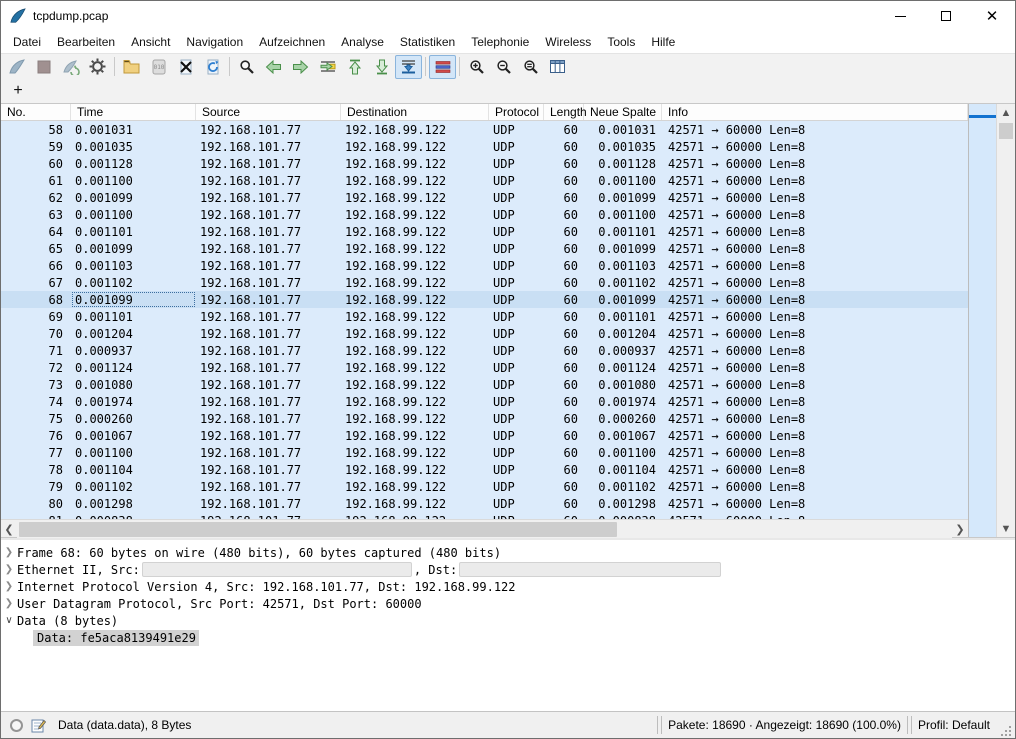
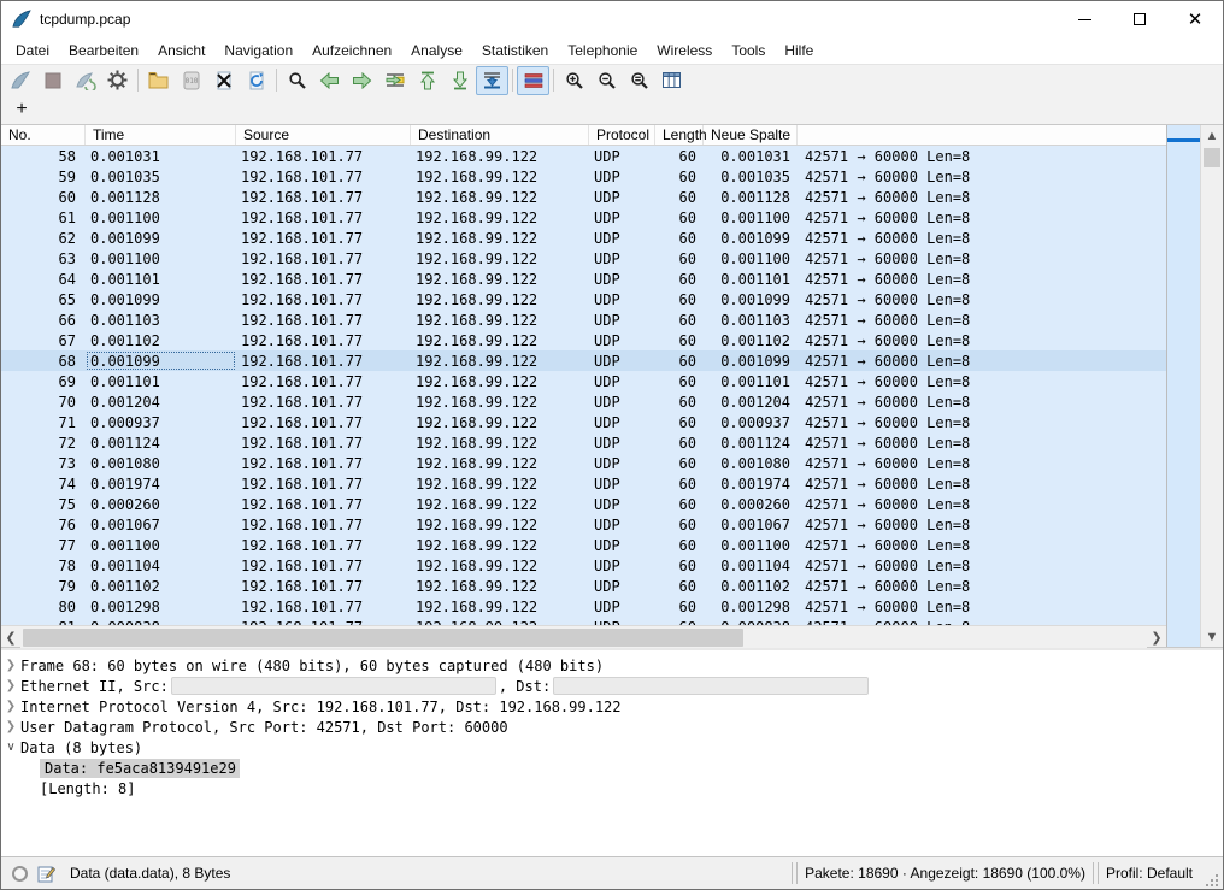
  tcpdump.pcap
  ✕
  Datei
  Bearbeiten
  Ansicht
  Navigation
  Aufzeichnen
  Analyse
  Statistiken
  Telephonie
  Wireless
  Tools
  Hilfe
  +
  No.
  Time
  Source
  Destination
  Protocol
  Length
  Neue Spalte
- Info
  58
  0.001031
  192.168.101.77
  192.168.99.122
  UDP
  60
  0.001031
  42571 → 60000 Len=8
  59
  0.001035
  192.168.101.77
  192.168.99.122
  UDP
  60
  0.001035
  42571 → 60000 Len=8
  60
  0.001128
  192.168.101.77
  192.168.99.122
  UDP
  60
  0.001128
  42571 → 60000 Len=8
  61
  0.001100
  192.168.101.77
  192.168.99.122
  UDP
  60
  0.001100
  42571 → 60000 Len=8
  62
  0.001099
  192.168.101.77
  192.168.99.122
  UDP
  60
  0.001099
  42571 → 60000 Len=8
  63
  0.001100
  192.168.101.77
  192.168.99.122
  UDP
  60
  0.001100
  42571 → 60000 Len=8
  64
  0.001101
  192.168.101.77
  192.168.99.122
  UDP
  60
  0.001101
  42571 → 60000 Len=8
  65
  0.001099
  192.168.101.77
  192.168.99.122
  UDP
  60
  0.001099
  42571 → 60000 Len=8
  66
  0.001103
  192.168.101.77
  192.168.99.122
  UDP
  60
  0.001103
  42571 → 60000 Len=8
  67
  0.001102
  192.168.101.77
  192.168.99.122
  UDP
  60
  0.001102
  42571 → 60000 Len=8
  68
  0.001099
  192.168.101.77
  192.168.99.122
  UDP
  60
  0.001099
  42571 → 60000 Len=8
  69
  0.001101
  192.168.101.77
  192.168.99.122
  UDP
  60
  0.001101
  42571 → 60000 Len=8
  70
  0.001204
  192.168.101.77
  192.168.99.122
  UDP
  60
  0.001204
  42571 → 60000 Len=8
  71
  0.000937
  192.168.101.77
  192.168.99.122
  UDP
  60
  0.000937
  42571 → 60000 Len=8
  72
  0.001124
  192.168.101.77
  192.168.99.122
  UDP
  60
  0.001124
  42571 → 60000 Len=8
  73
  0.001080
  192.168.101.77
  192.168.99.122
  UDP
  60
  0.001080
  42571 → 60000 Len=8
  74
  0.001974
  192.168.101.77
  192.168.99.122
  UDP
  60
  0.001974
  42571 → 60000 Len=8
  75
  0.000260
  192.168.101.77
  192.168.99.122
  UDP
  60
  0.000260
  42571 → 60000 Len=8
  76
  0.001067
  192.168.101.77
  192.168.99.122
  UDP
  60
  0.001067
  42571 → 60000 Len=8
  77
  0.001100
  192.168.101.77
  192.168.99.122
  UDP
  60
  0.001100
  42571 → 60000 Len=8
  78
  0.001104
  192.168.101.77
  192.168.99.122
  UDP
  60
  0.001104
  42571 → 60000 Len=8
  79
  0.001102
  192.168.101.77
  192.168.99.122
  UDP
  60
  0.001102
  42571 → 60000 Len=8
  80
  0.001298
  192.168.101.77
  192.168.99.122
  UDP
  60
  0.001298
  42571 → 60000 Len=8
  ❮
  ❯
  ▲
  ▼
  ❯
  Frame 68: 60 bytes on wire (480 bits), 60 bytes captured (480 bits)
  ❯
  Ethernet II, Src:
  , Dst:
  ❯
  Internet Protocol Version 4, Src: 192.168.101.77, Dst: 192.168.99.122
  ❯
  User Datagram Protocol, Src Port: 42571, Dst Port: 60000
  ∨
  Data (8 bytes)
  Data: fe5aca8139491e29
+ [Length: 8]
  Data (data.data), 8 Bytes
  Pakete: 18690 · Angezeigt: 18690 (100.0%)
  Profil: Default
